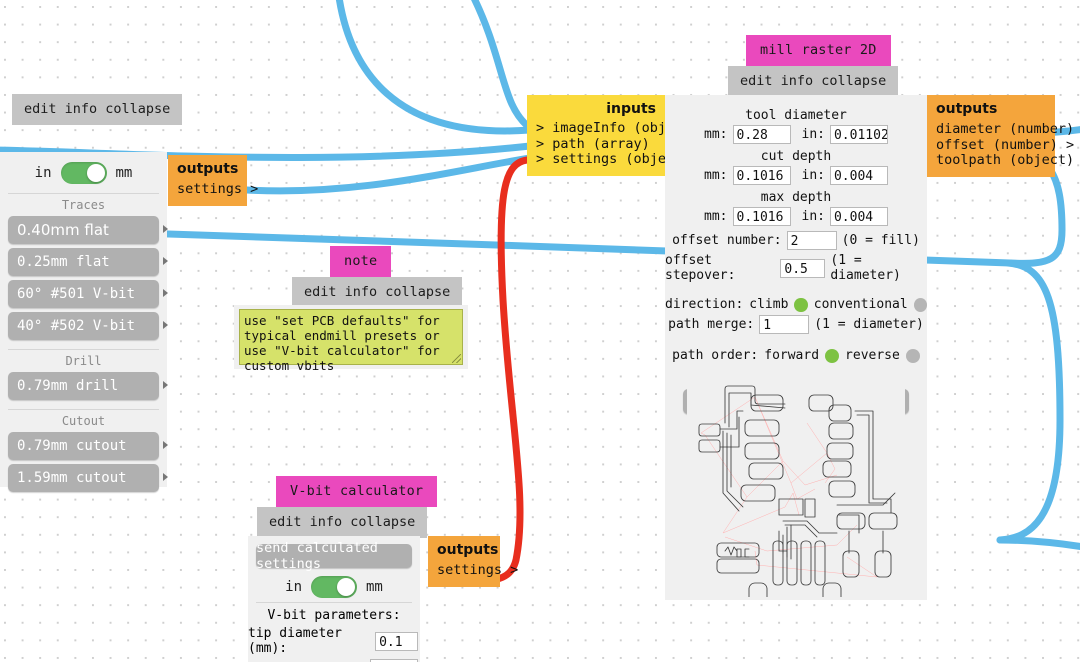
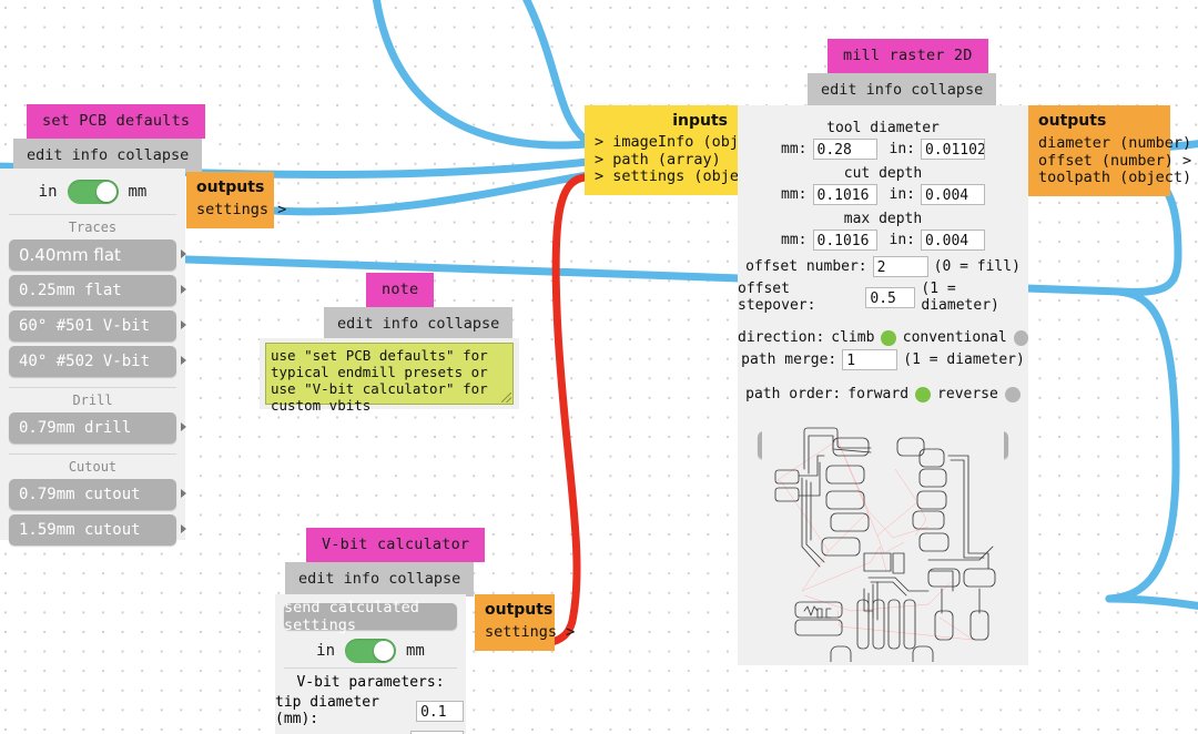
+ set PCB defaults
  edit info collapse
  in
  mm
  Traces
  0.40mm flat
  0.25mm flat
  60° #501 V-bit
  40° #502 V-bit
  Drill
  0.79mm drill
  Cutout
  0.79mm cutout
  1.59mm cutout
  outputs
  settings >
  note
  edit info collapse
  use "set PCB defaults" for typical endmill presets or use "V-bit calculator" for custom vbits
  inputs
  > imageInfo (obj
  > path (array)
  > settings (obje
  mill raster 2D
  edit info collapse
  tool diameter
  mm:
  0.28
  in:
  0.01102
  cut depth
  mm:
  0.1016
  in:
  0.004
  max depth
  mm:
  0.1016
  in:
  0.004
  offset number:
  2
  (0 = fill)
  offset stepover:
  0.5
  (1 = diameter)
  direction:
  climb
  conventional
  path merge:
  1
  (1 = diameter)
  path order:
  forward
  reverse
  outputs
  diameter (number)
  offset (number) >
  toolpath (object)
  V-bit calculator
  edit info collapse
  send calculated settings
  in
  mm
  V-bit parameters:
  tip diameter (mm):
  0.1
  outputs
  settings >
